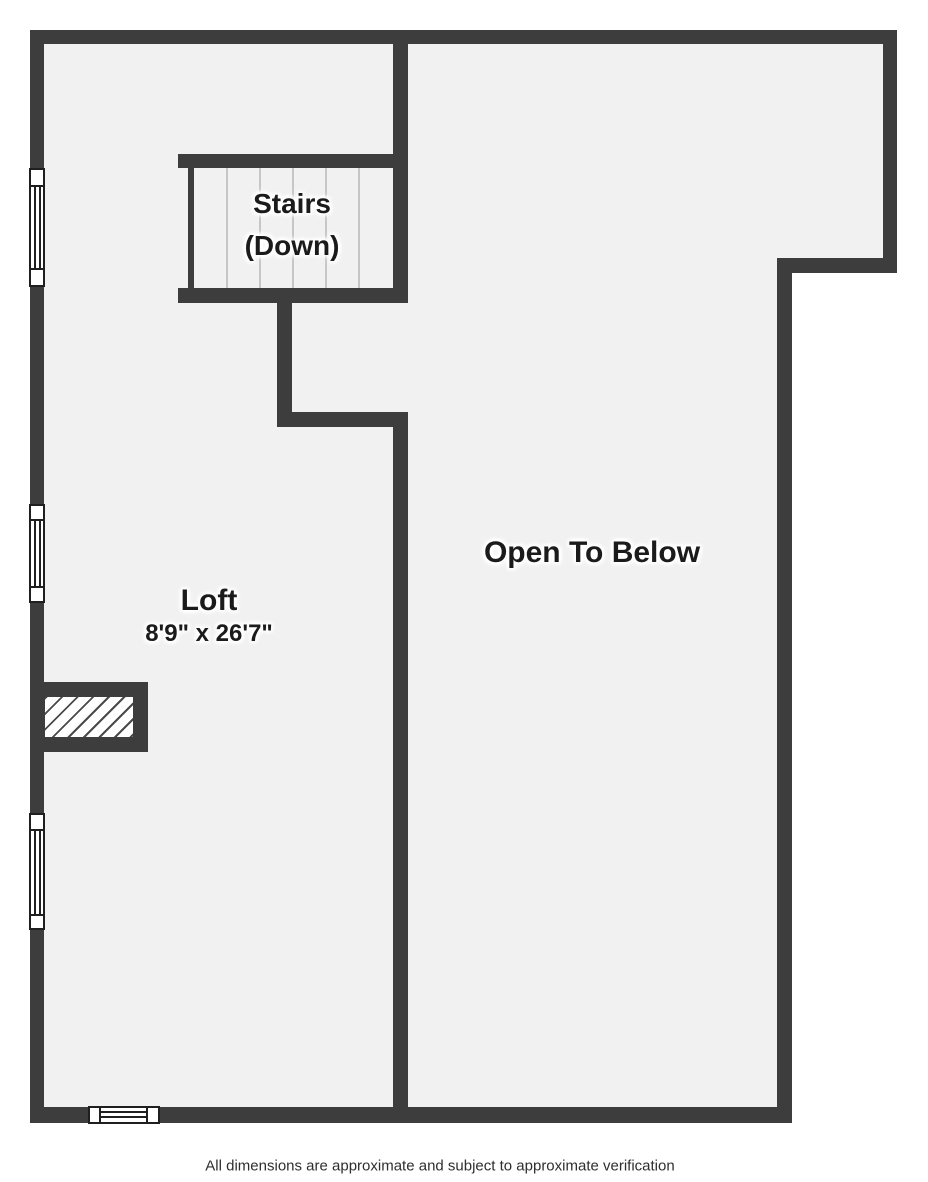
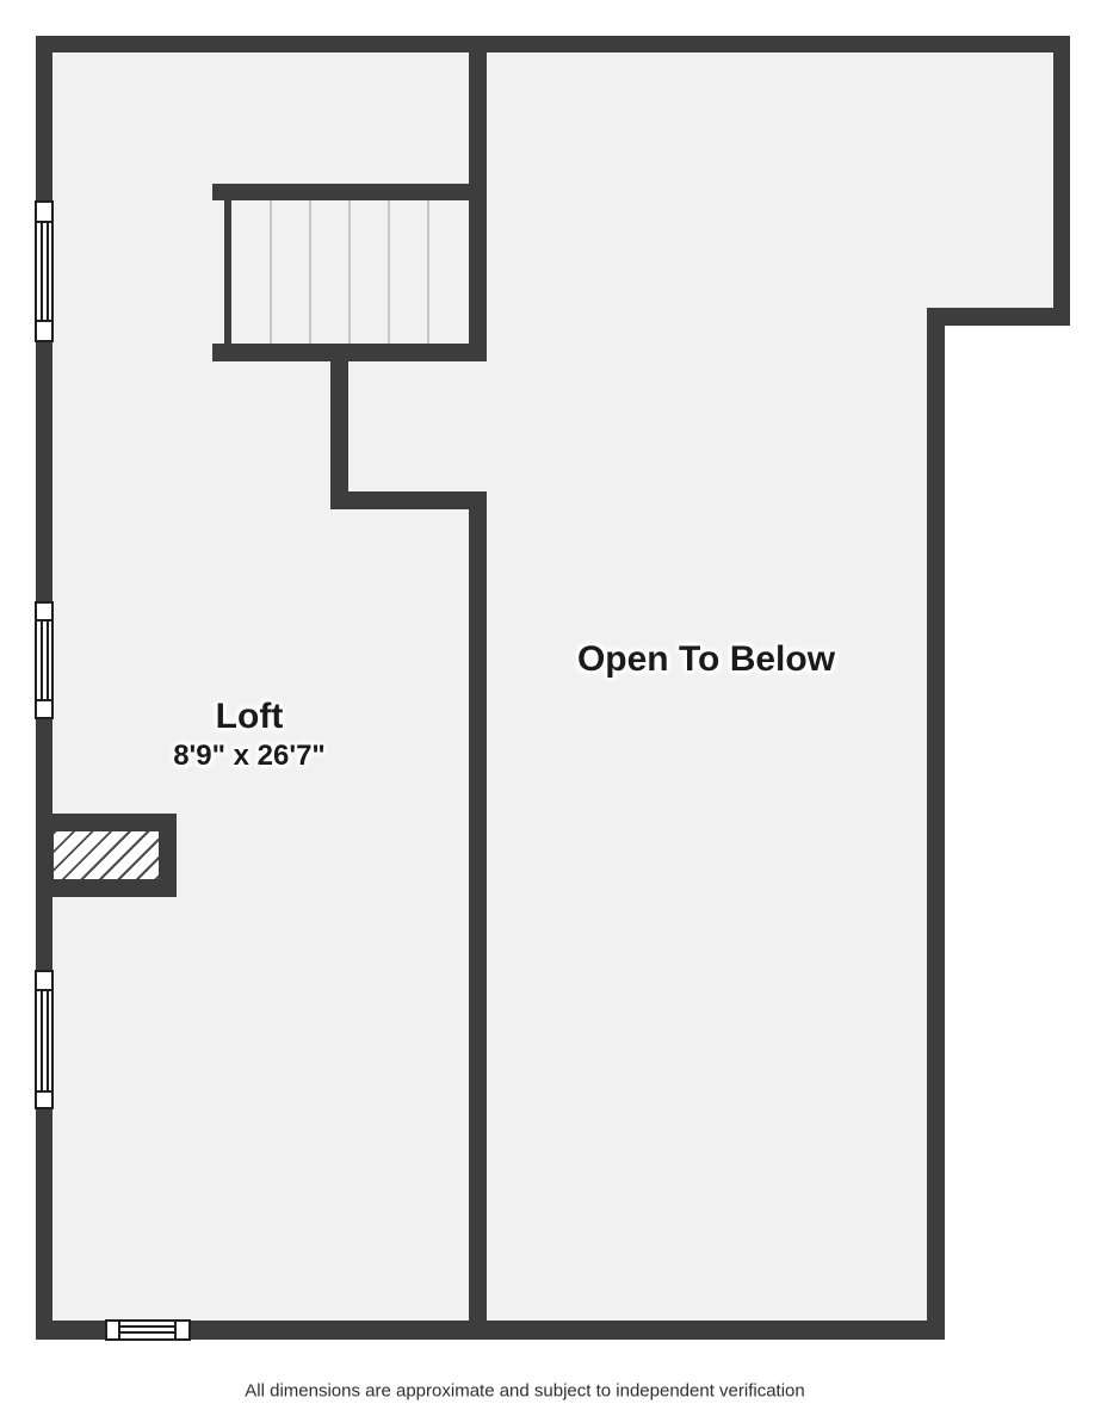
- Stairs
- (Down)
  Loft
  8'9" x 26'7"
  Open To Below
- All dimensions are approximate and subject to approximate verification
+ All dimensions are approximate and subject to independent verification
